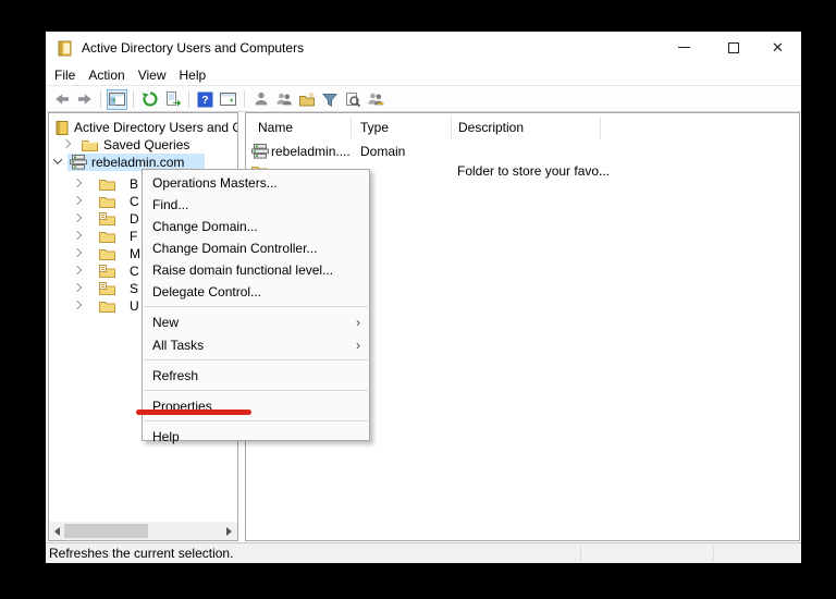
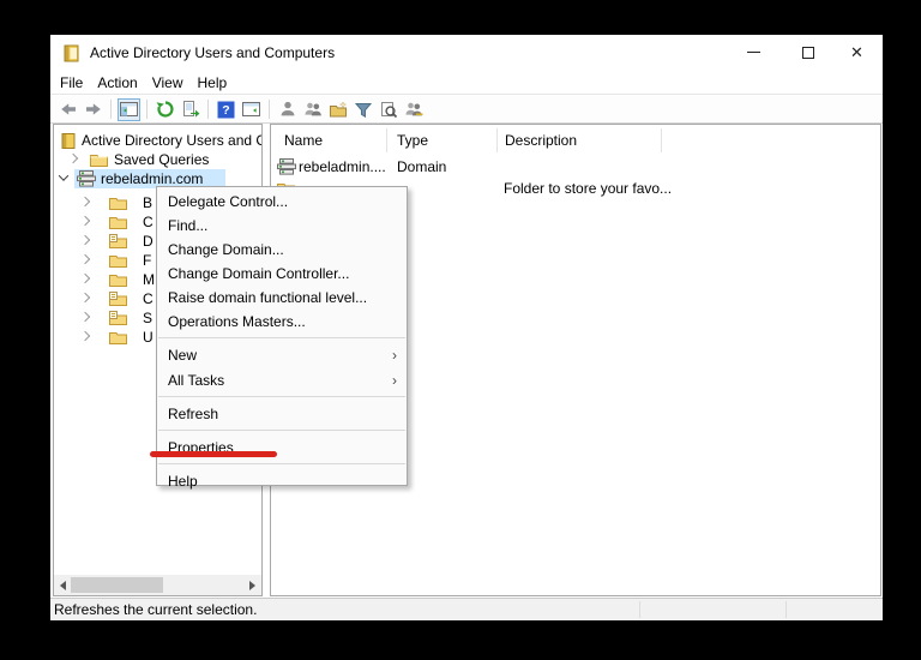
  Active Directory Users and Computers
  ✕
  File
  Action
  View
  Help
  ?
  Active Directory Users and C
  Saved Queries
  rebeladmin.com
  B
  C
  D
  F
  M
  C
  S
  U
  Name
  Type
  Description
  rebeladmin....
  Domain
  Folder to store your favo...
- Operations Masters...
+ Delegate Control...
  Find...
  Change Domain...
  Change Domain Controller...
  Raise domain functional level...
- Delegate Control...
+ Operations Masters...
  New
  ›
  All Tasks
  ›
  Refresh
  Properties
  Help
  Refreshes the current selection.
